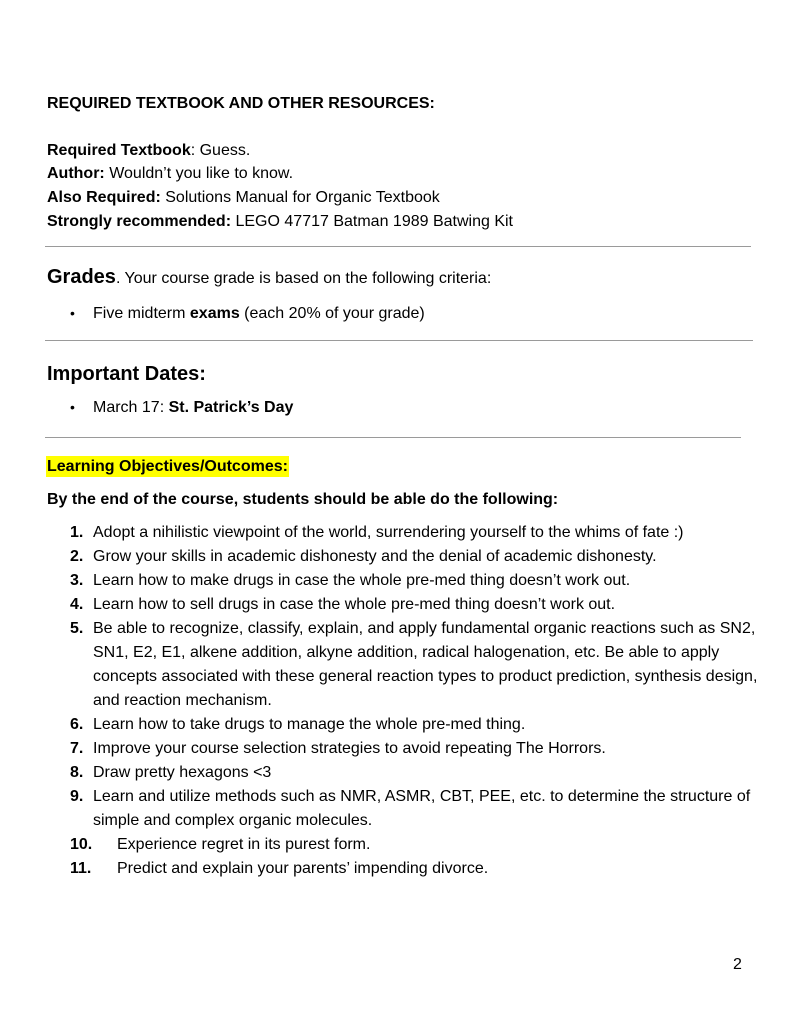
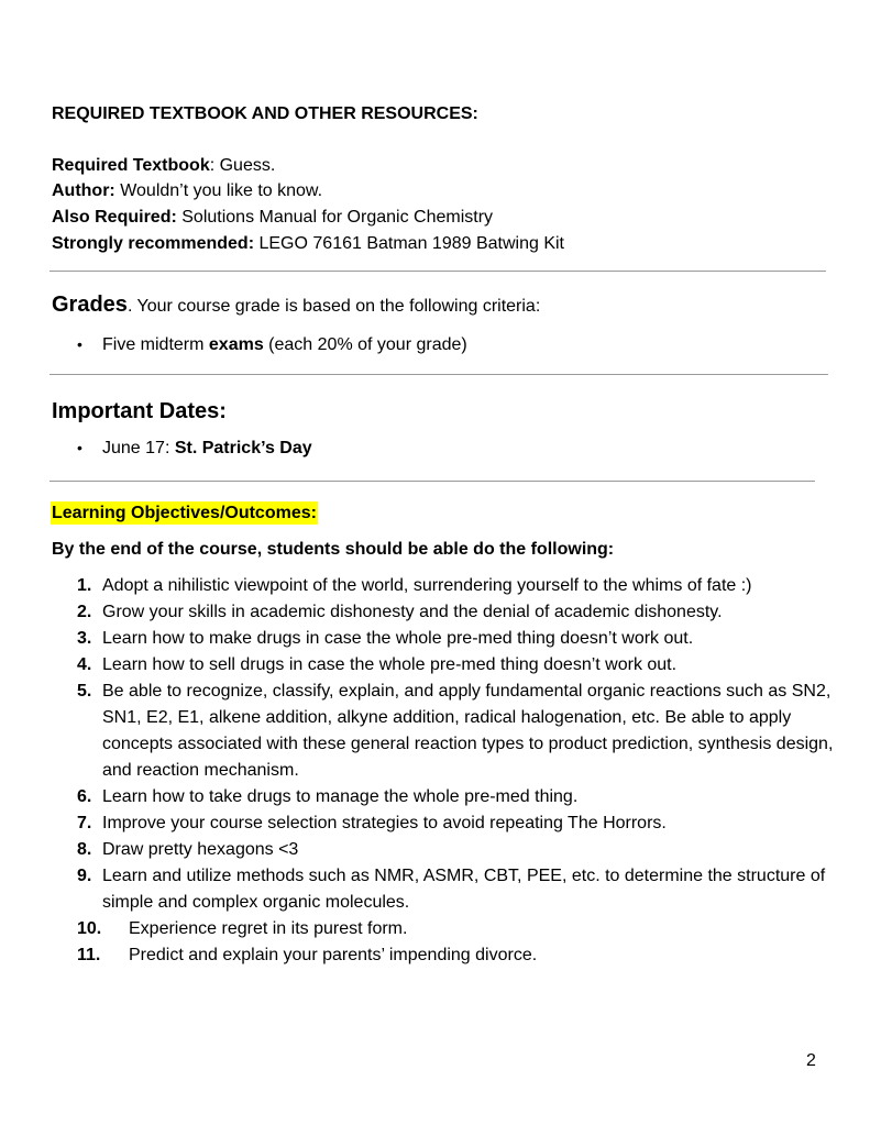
  REQUIRED TEXTBOOK AND OTHER RESOURCES:
  Required Textbook: Guess.
  Author: Wouldn’t you like to know.
- Also Required: Solutions Manual for Organic Textbook
+ Also Required: Solutions Manual for Organic Chemistry
- Strongly recommended: LEGO 47717 Batman 1989 Batwing Kit
+ Strongly recommended: LEGO 76161 Batman 1989 Batwing Kit
  Grades. Your course grade is based on the following criteria:
  • Five midterm exams (each 20% of your grade)
  Important Dates:
- • March 17: St. Patrick’s Day
+ • June 17: St. Patrick’s Day
  Learning Objectives/Outcomes:
  By the end of the course, students should be able do the following:
  1.
  Adopt a nihilistic viewpoint of the world, surrendering yourself to the whims of fate :)
  2.
  Grow your skills in academic dishonesty and the denial of academic dishonesty.
  3.
  Learn how to make drugs in case the whole pre-med thing doesn’t work out.
  4.
  Learn how to sell drugs in case the whole pre-med thing doesn’t work out.
  5.
  Be able to recognize, classify, explain, and apply fundamental organic reactions such as SN2, SN1, E2, E1, alkene addition, alkyne addition, radical halogenation, etc. Be able to apply concepts associated with these general reaction types to product prediction, synthesis design, and reaction mechanism.
  6.
  Learn how to take drugs to manage the whole pre-med thing.
  7.
  Improve your course selection strategies to avoid repeating The Horrors.
  8.
  Draw pretty hexagons <3
  9.
  Learn and utilize methods such as NMR, ASMR, CBT, PEE, etc. to determine the structure of simple and complex organic molecules.
  10.
  Experience regret in its purest form.
  11.
  Predict and explain your parents’ impending divorce.
  2
